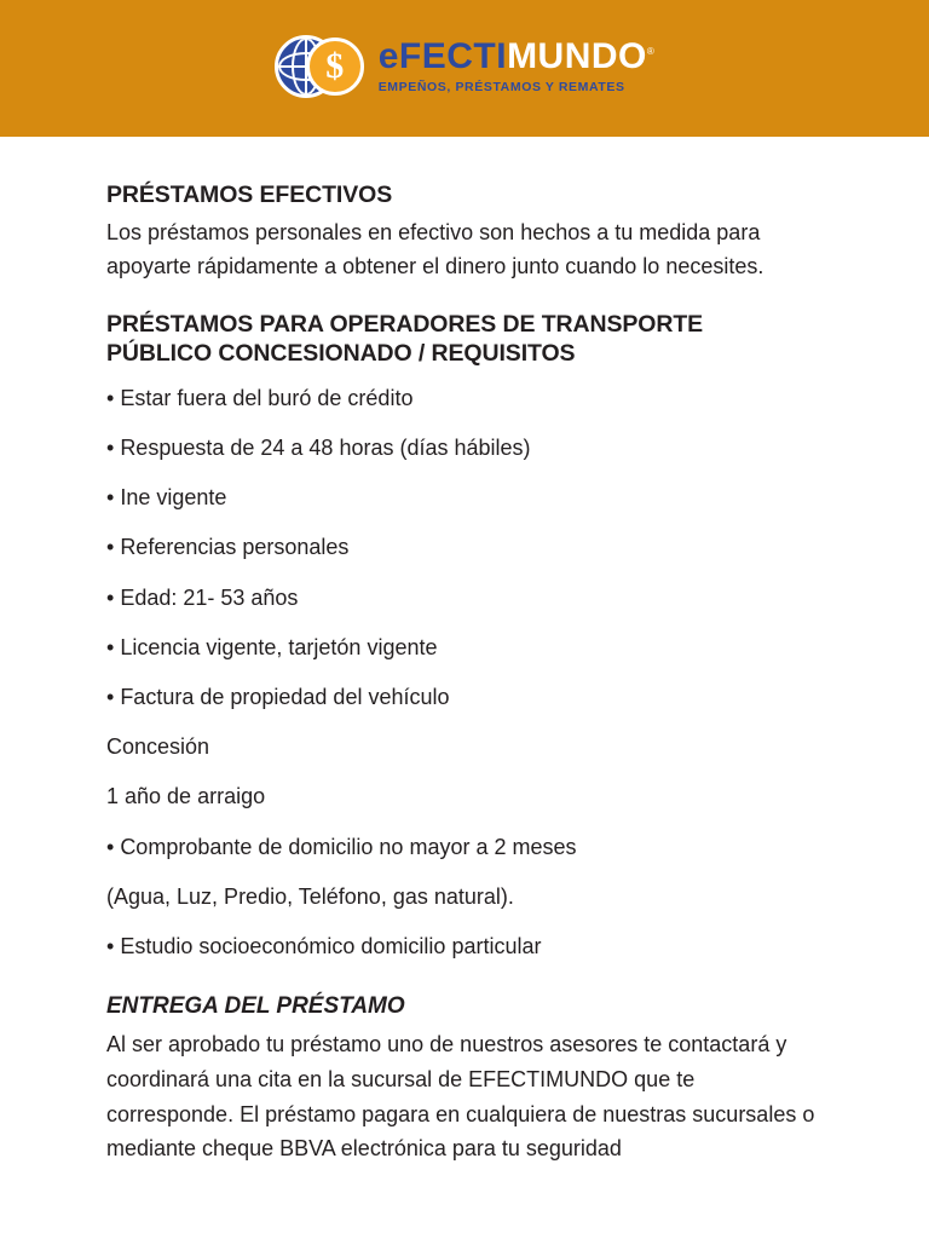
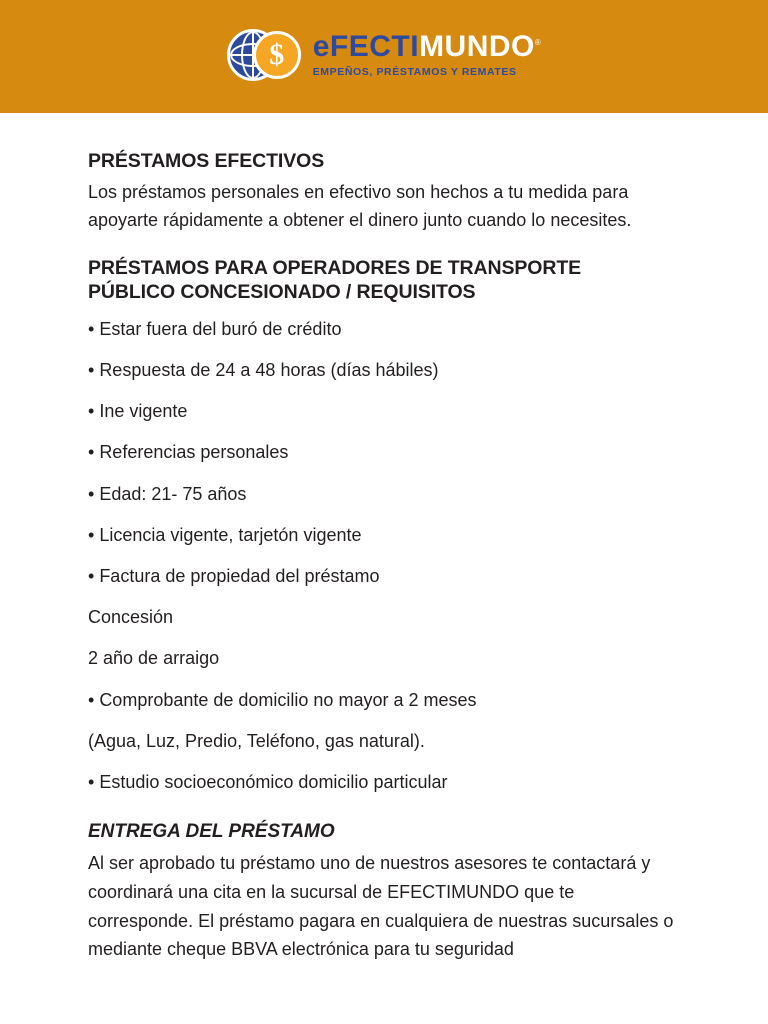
  $
  eFECTIMUNDO®
  EMPEÑOS, PRÉSTAMOS Y REMATES
  PRÉSTAMOS EFECTIVOS
  Los préstamos personales en efectivo son hechos a tu medida para apoyarte rápidamente a obtener el dinero junto cuando lo necesites.
  PRÉSTAMOS PARA OPERADORES DE TRANSPORTE
  PÚBLICO CONCESIONADO / REQUISITOS
  Estar fuera del buró de crédito
  Respuesta de 24 a 48 horas (días hábiles)
  Ine vigente
  Referencias personales
- Edad: 21- 53 años
+ Edad: 21- 75 años
  Licencia vigente, tarjetón vigente
- Factura de propiedad del vehículo
+ Factura de propiedad del préstamo
  Concesión
- 1 año de arraigo
+ 2 año de arraigo
  Comprobante de domicilio no mayor a 2 meses
  (Agua, Luz, Predio, Teléfono, gas natural).
  Estudio socioeconómico domicilio particular
  ENTREGA DEL PRÉSTAMO
  Al ser aprobado tu préstamo uno de nuestros asesores te contactará y coordinará una cita en la sucursal de EFECTIMUNDO que te corresponde. El préstamo pagara en cualquiera de nuestras sucursales o mediante cheque BBVA electrónica para tu seguridad
